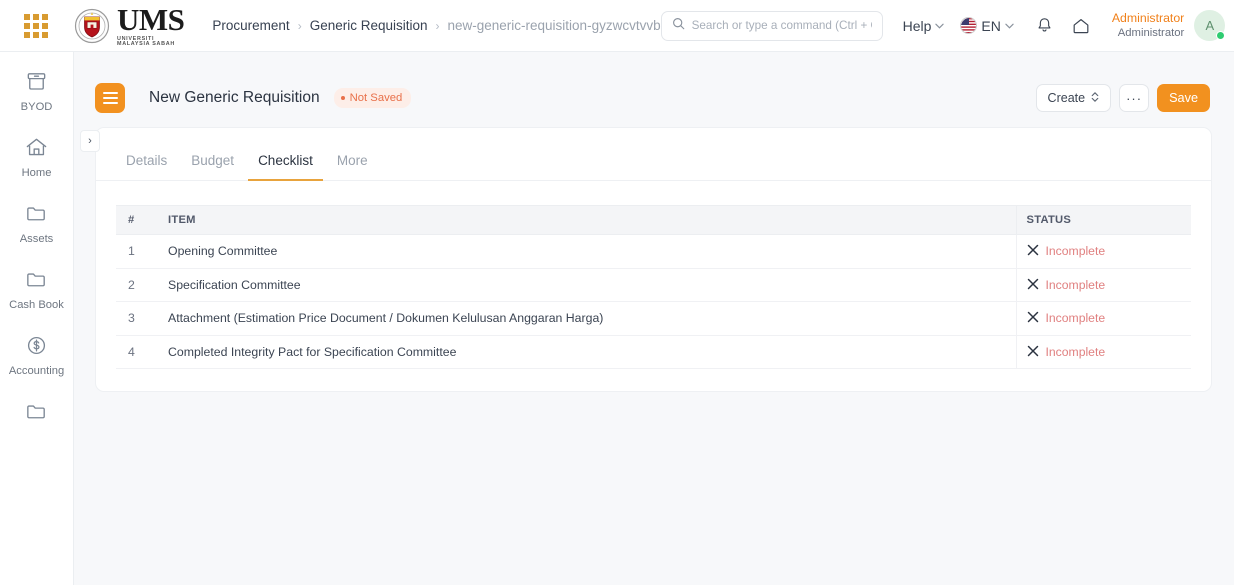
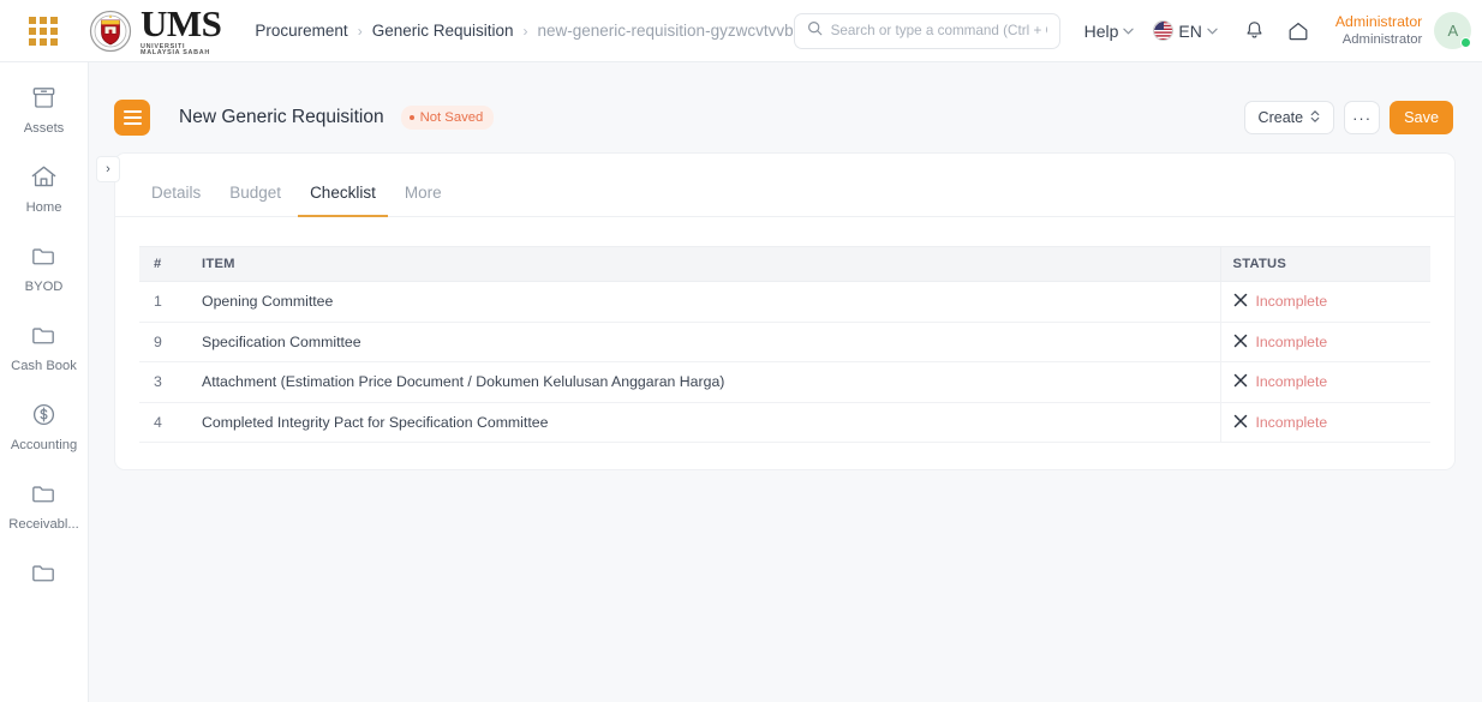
  UMS
  Procurement
  ›
  Generic Requisition
  ›
  new-generic-requisition-gyzwcvtvvb
  Search or type a command (Ctrl +
  Help
  EN
  Administrator
  Administrator
  A
- BYOD
+ Assets
  Home
- Assets
+ BYOD
  Cash Book
  Accounting
+ Receivabl...
  ›
  New Generic Requisition
  Not Saved
  Create
  ···
  Save
  Details
  Budget
  Checklist
  More
  #	ITEM	STATUS
  1	Opening Committee	Incomplete
- 2	Specification Committee	Incomplete
+ 9	Specification Committee	Incomplete
  3	Attachment (Estimation Price Document / Dokumen Kelulusan Anggaran Harga)	Incomplete
  4	Completed Integrity Pact for Specification Committee	Incomplete
